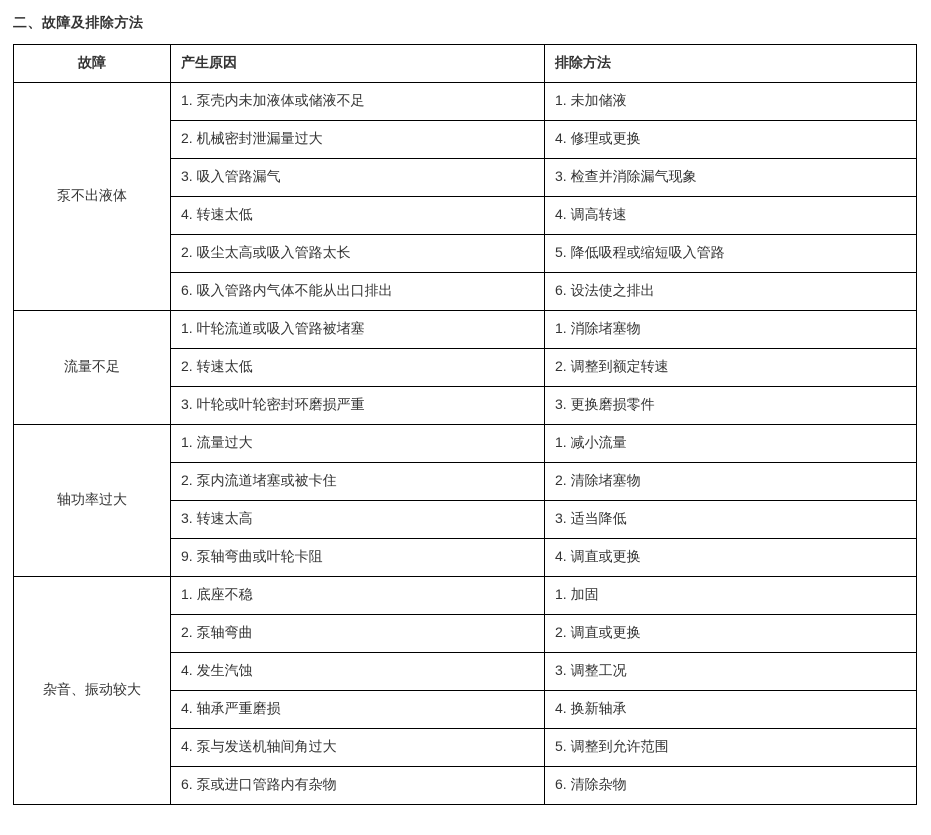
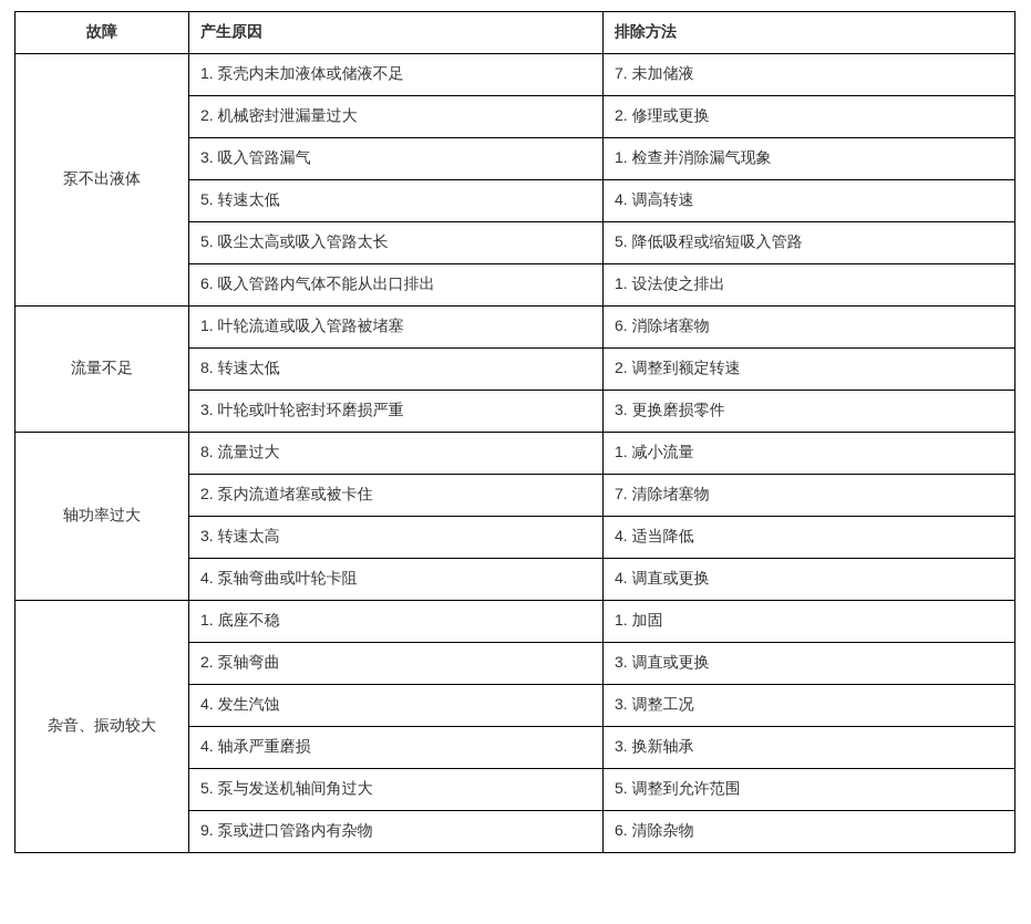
- 二、故障及排除方法
  故障	产生原因	排除方法
- 泵不出液体	1. 泵壳内未加液体或储液不足	1. 未加储液
+ 泵不出液体	1. 泵壳内未加液体或储液不足	7. 未加储液
- 2. 机械密封泄漏量过大	4. 修理或更换
+ 2. 机械密封泄漏量过大	2. 修理或更换
- 3. 吸入管路漏气	3. 检查并消除漏气现象
+ 3. 吸入管路漏气	1. 检查并消除漏气现象
- 4. 转速太低	4. 调高转速
+ 5. 转速太低	4. 调高转速
- 2. 吸尘太高或吸入管路太长	5. 降低吸程或缩短吸入管路
+ 5. 吸尘太高或吸入管路太长	5. 降低吸程或缩短吸入管路
- 6. 吸入管路内气体不能从出口排出	6. 设法使之排出
+ 6. 吸入管路内气体不能从出口排出	1. 设法使之排出
- 流量不足	1. 叶轮流道或吸入管路被堵塞	1. 消除堵塞物
+ 流量不足	1. 叶轮流道或吸入管路被堵塞	6. 消除堵塞物
- 2. 转速太低	2. 调整到额定转速
+ 8. 转速太低	2. 调整到额定转速
  3. 叶轮或叶轮密封环磨损严重	3. 更换磨损零件
- 轴功率过大	1. 流量过大	1. 减小流量
+ 轴功率过大	8. 流量过大	1. 减小流量
- 2. 泵内流道堵塞或被卡住	2. 清除堵塞物
+ 2. 泵内流道堵塞或被卡住	7. 清除堵塞物
- 3. 转速太高	3. 适当降低
+ 3. 转速太高	4. 适当降低
- 9. 泵轴弯曲或叶轮卡阻	4. 调直或更换
+ 4. 泵轴弯曲或叶轮卡阻	4. 调直或更换
  杂音、振动较大	1. 底座不稳	1. 加固
- 2. 泵轴弯曲	2. 调直或更换
+ 2. 泵轴弯曲	3. 调直或更换
  4. 发生汽蚀	3. 调整工况
- 4. 轴承严重磨损	4. 换新轴承
+ 4. 轴承严重磨损	3. 换新轴承
- 4. 泵与发送机轴间角过大	5. 调整到允许范围
+ 5. 泵与发送机轴间角过大	5. 调整到允许范围
- 6. 泵或进口管路内有杂物	6. 清除杂物
+ 9. 泵或进口管路内有杂物	6. 清除杂物
